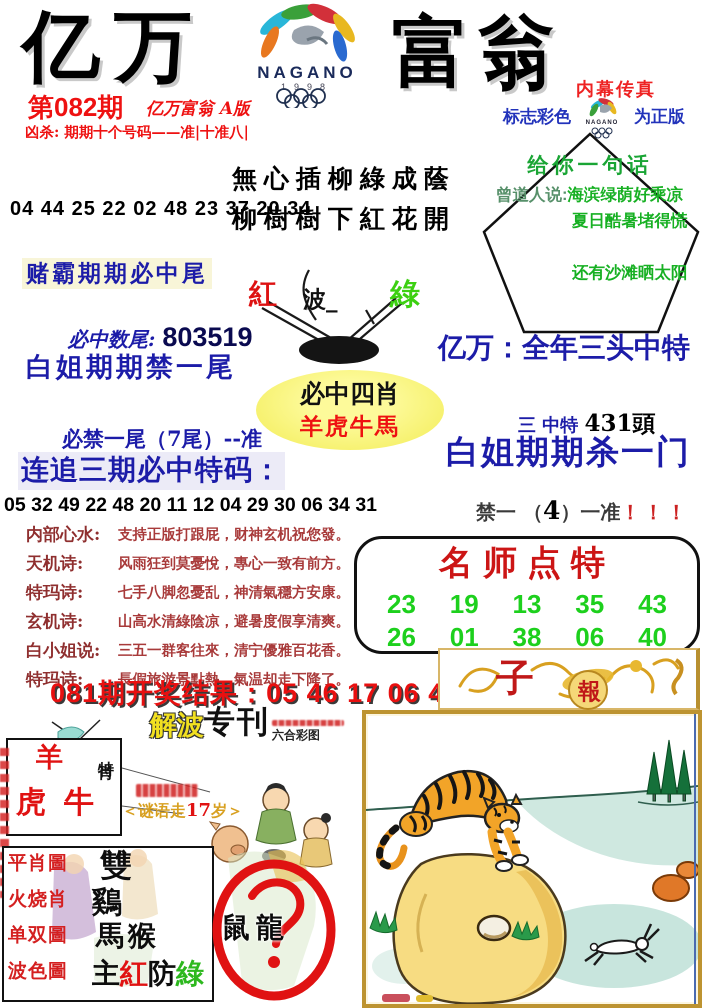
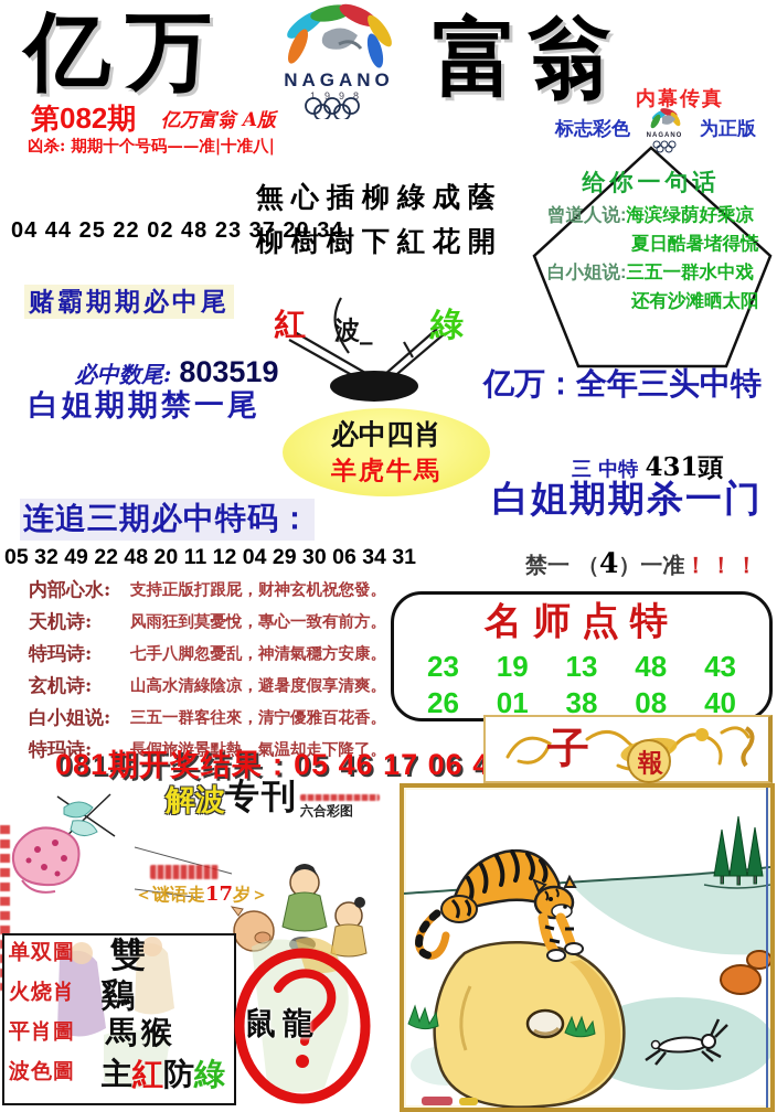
  亿万
  富翁
  NAGANO
  1998
  第082期
  亿万富翁 A版
  凶杀: 期期十个号码——准|十准八|
  内幕传真
  标志彩色
  为正版
  無心插柳綠成蔭
  柳樹樹下紅花開
  给你一句话
  曾道人说:海滨绿荫好乘凉
  夏日酷暑堵得慌
+ 白小姐说:三五一群水中戏
  还有沙滩晒太阳
  04 44 25 22 02 48 23 37 20 34
  赌霸期期必中尾
  必中数尾: 803519
  白姐期期禁一尾
- 必禁一尾（7尾）--准
  连追三期必中特码：
  05 32 49 22 48 20 11 12 04 29 30 06 34 31
  紅
  波_
  綠
  必中四肖
  羊虎牛馬
  亿万：全年三头中特
  三 中特 431頭
  白姐期期杀一门
  禁一 （4）一准！！！
  内部心水:
  支持正版打跟屁，财神玄机祝您發。
  天机诗:
  风雨狂到莫憂悅，專心一致有前方。
  特玛诗:
  七手八脚忽憂乱，神清氣穩方安康。
  玄机诗:
  山高水清綠陰凉，避暑度假享清爽。
  白小姐说:
  三五一群客往來，清宁優雅百花香。
  特玛诗:
  長假旅游景點熱，氣温却走下降了。
  名师点特
  23
  19
  13
- 35
+ 48
  43
  26
  01
  38
- 06
+ 08
  40
  081期开奖结果：05 46 17 06 4
  解波
  专刊
  六合彩图
- 羊
- 虎
- 牛
  ＜谜语走17岁＞
- 平肖圖
+ 单双圖
  火烧肖
- 单双圖
+ 平肖圖
  波色圖
  雙
  鷄
  馬猴
  主紅防綠
  鼠龍
  子
  報
